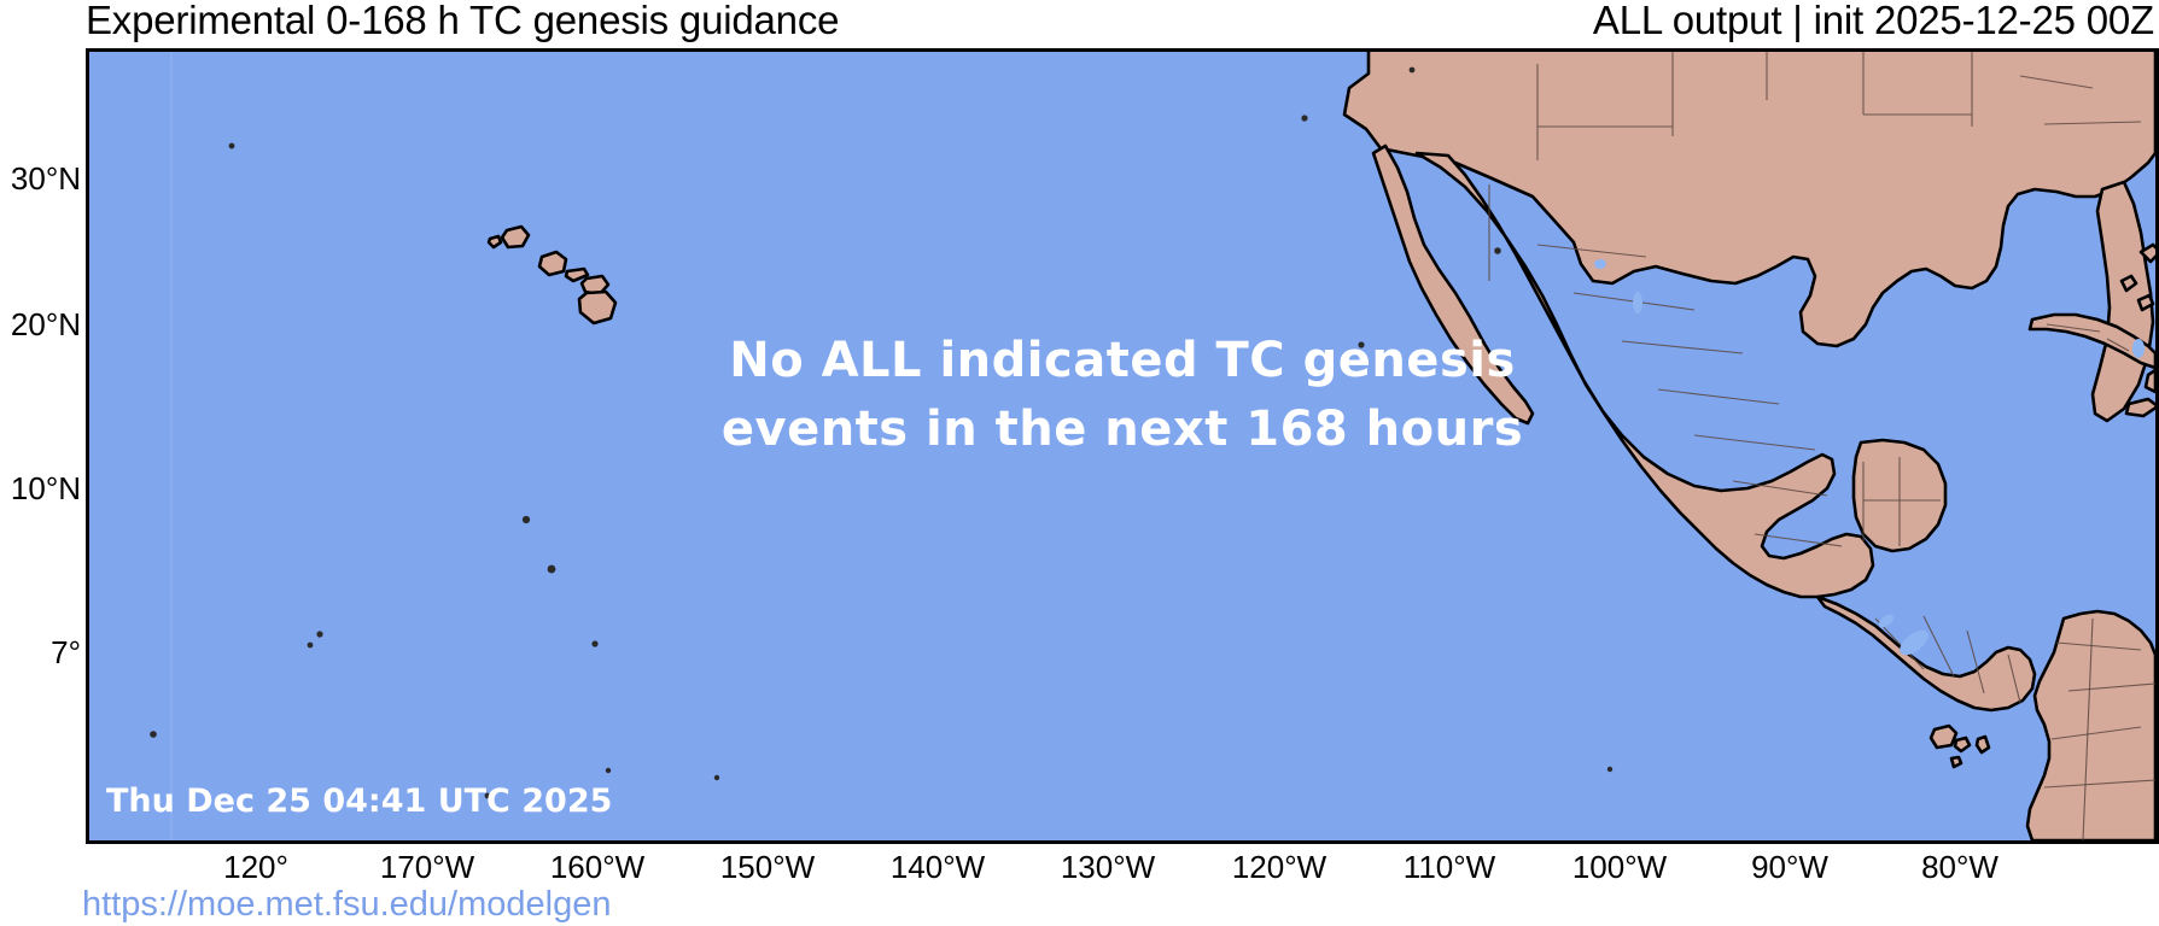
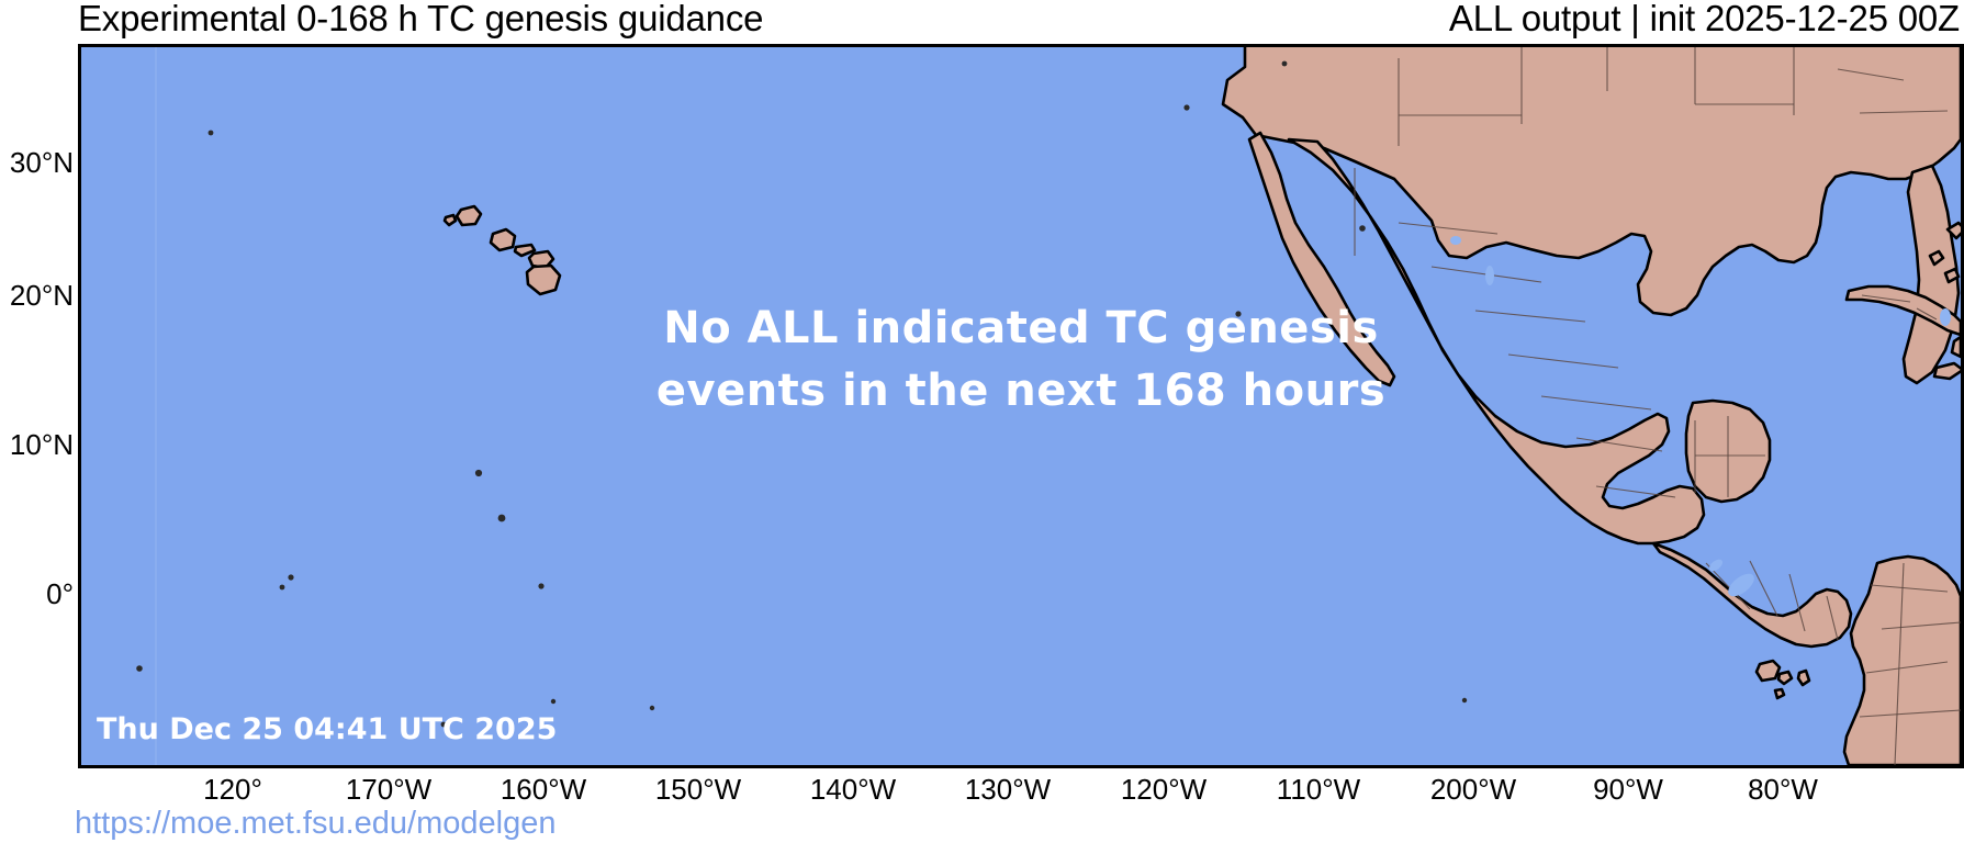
  Experimental 0-168 h TC genesis guidance
  ALL output | init 2025-12-25 00Z
  No ALL indicated TC genesis
  events in the next 168 hours
  Thu Dec 25 04:41 UTC 2025
  30°N
  20°N
  10°N
- 7°
+ 0°
  120°
  170°W
  160°W
  150°W
  140°W
  130°W
  120°W
  110°W
- 100°W
+ 200°W
  90°W
  80°W
  https://moe.met.fsu.edu/modelgen
